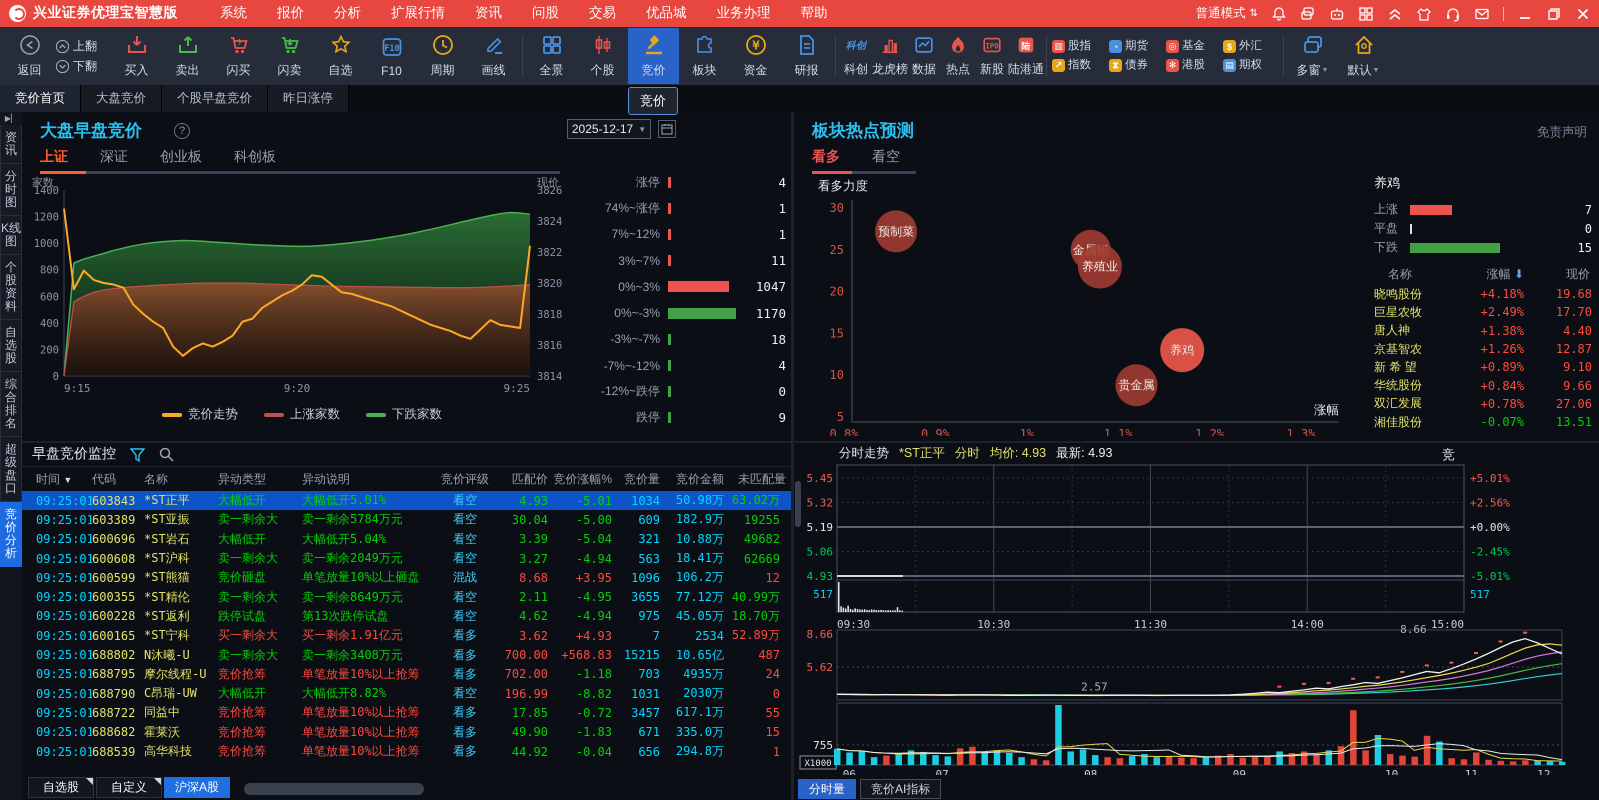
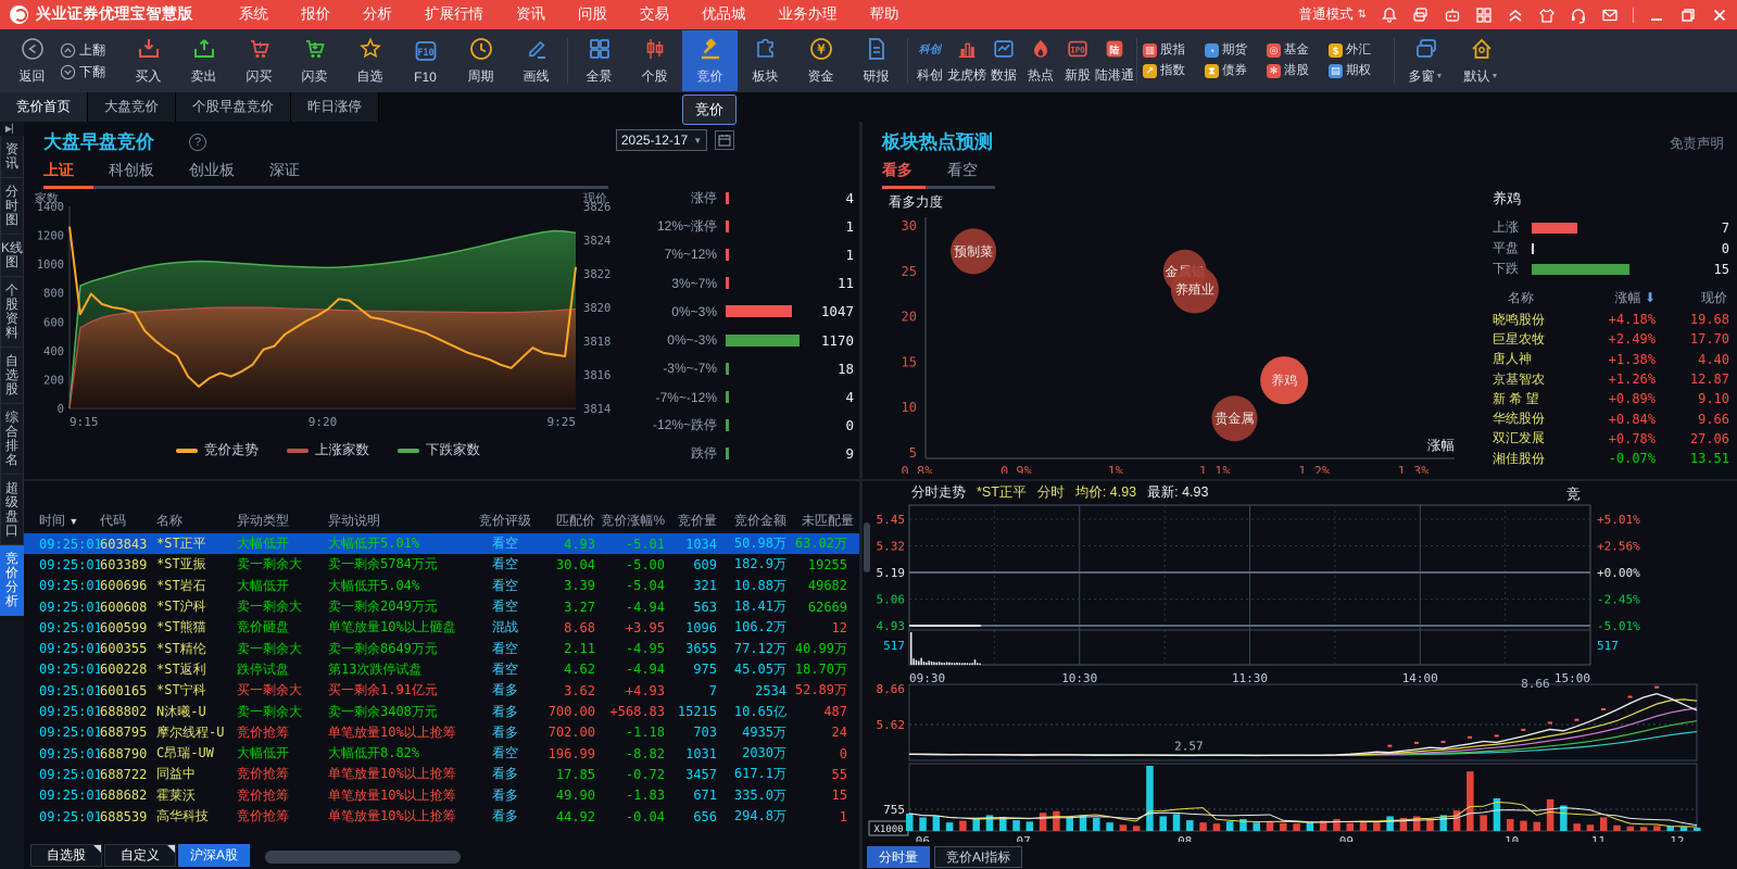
  兴业证券优理宝智慧版
  系统
  报价
  分析
  扩展行情
  资讯
  问股
  交易
  优品城
  业务办理
  帮助
  普通模式
  ⇅
  返回
  上翻
  下翻
  买入
  卖出
  闪买
  闪卖
  自选
  F10
  F10
  周期
  画线
  全景
  个股
  竞价
  板块
  ¥
  资金
  研报
  科创
  科创
  龙虎榜
  数据
  热点
  IPO
  新股
  陆
  陆港通
  ▥
  股指
  ◔
  期货
  ◎
  基金
  $
  外汇
  ↗
  指数
  ⧗
  债券
  ✻
  港股
  ▤
  期权
  多窗
  默认
  竞价首页
  大盘竞价
  个股早盘竞价
  昨日涨停
  竞价
  ▶▏
  资讯
  分时图
  K线图
  个股资料
  自选股
  综合排名
  超级盘口
  竞价分析
  大盘早盘竞价
  ?
  2025-12-17
  ▼
  上证
- 深证
+ 科创板
  创业板
- 科创板
+ 深证
  家数
  0
  200
  400
  600
  800
  1000
  1200
  1400
  现价
  3826
  3824
  3822
  3820
  3818
  3816
  3814
  9:15
  9:20
  9:25
  竞价走势
  上涨家数
  下跌家数
  涨停
  4
- 74%~涨停
+ 12%~涨停
  1
  7%~12%
  1
  3%~7%
  11
  0%~3%
  1047
  0%~-3%
  1170
  -3%~-7%
  18
  -7%~-12%
  4
  -12%~跌停
  0
  跌停
  9
  板块热点预测
  免责声明
  看多
  看空
  看多力度
  30
  25
  20
  15
  10
  5
  0.8%
  0.9%
  1%
  1.1%
  1.2%
  1.3%
  涨幅
  预制菜
  养殖业
  养鸡
  贵金属
  养鸡
  上涨
  7
  平盘
  0
  下跌
  15
  名称
  涨幅 ⬇
  现价
  晓鸣股份
  +4.18%
  19.68
  巨星农牧
  +2.49%
  17.70
  唐人神
  +1.38%
  4.40
  京基智农
  +1.26%
  12.87
  新 希 望
  +0.89%
  9.10
  华统股份
  +0.84%
  9.66
  双汇发展
  +0.78%
  27.06
  湘佳股份
  -0.07%
  13.51
- 早盘竞价监控
  时间 ▼
  代码
  名称
  异动类型
  异动说明
  竞价评级
  匹配价
  竞价涨幅%
  竞价量
  竞价金额
  未匹配量
  09:25:01
  603843
  *ST正平
  大幅低开
  大幅低开5.01%
  看空
  4.93
  -5.01
  1034
  50.98万
  63.02万
  09:25:01
  603389
  *ST亚振
  卖一剩余大
  卖一剩余5784万元
  看空
  30.04
  -5.00
  609
  182.9万
  19255
  09:25:01
  600696
  *ST岩石
  大幅低开
  大幅低开5.04%
  看空
  3.39
  -5.04
  321
  10.88万
  49682
  09:25:01
  600608
  *ST沪科
  卖一剩余大
  卖一剩余2049万元
  看空
  3.27
  -4.94
  563
  18.41万
  62669
  09:25:01
  600599
  *ST熊猫
  竞价砸盘
  单笔放量10%以上砸盘
  混战
  8.68
  +3.95
  1096
  106.2万
  12
  09:25:01
  600355
  *ST精伦
  卖一剩余大
  卖一剩余8649万元
  看空
  2.11
  -4.95
  3655
  77.12万
  40.99万
  09:25:01
  600228
  *ST返利
  跌停试盘
  第13次跌停试盘
  看空
  4.62
  -4.94
  975
  45.05万
  18.70万
  09:25:01
  600165
  *ST宁科
  买一剩余大
  买一剩余1.91亿元
  看多
  3.62
  +4.93
  7
  2534
  52.89万
  09:25:01
  688802
  N沐曦-U
  卖一剩余大
  卖一剩余3408万元
  看多
  700.00
  +568.83
  15215
  10.65亿
  487
  09:25:01
  688795
  摩尔线程-U
  竞价抢筹
  单笔放量10%以上抢筹
  看多
  702.00
  -1.18
  703
  4935万
  24
  09:25:01
  688790
  C昂瑞-UW
  大幅低开
  大幅低开8.82%
  看空
  196.99
  -8.82
  1031
  2030万
  0
  09:25:01
  688722
  同益中
  竞价抢筹
  单笔放量10%以上抢筹
  看多
  17.85
  -0.72
  3457
  617.1万
  55
  09:25:01
  688682
  霍莱沃
  竞价抢筹
  单笔放量10%以上抢筹
  看多
  49.90
  -1.83
  671
  335.0万
  15
  09:25:01
  688539
  高华科技
  竞价抢筹
  单笔放量10%以上抢筹
  看多
  44.92
  -0.04
  656
  294.8万
  1
  自选股
  自定义
  沪深A股
  分时走势
  *ST正平
  分时
  均价: 4.93
  最新: 4.93
  竞
  5.45
  5.32
  5.19
  5.06
  4.93
  +5.01%
  +2.56%
  +0.00%
  -2.45%
  -5.01%
  517
  517
  09:30
  10:30
  11:30
  14:00
  15:00
  8.66
  5.62
  755
  X1000
  06
  07
  08
  09
  10
  11
  12
  2.57
  8.66
  分时量
  竞价AI指标
